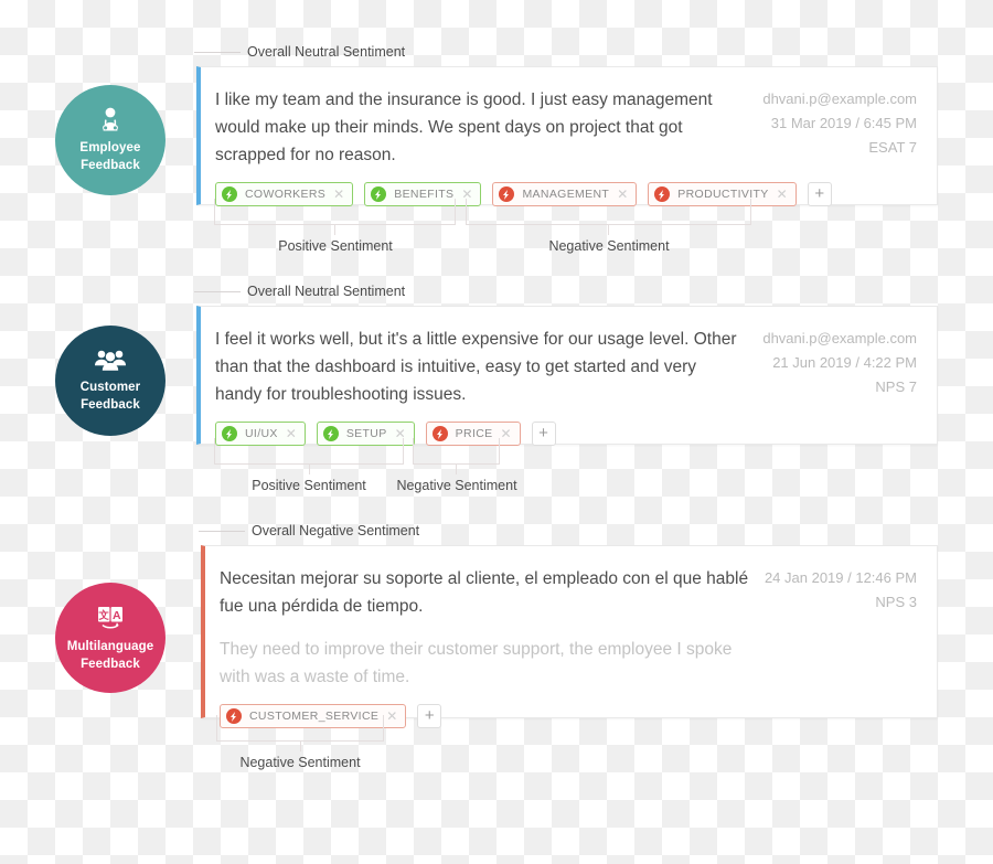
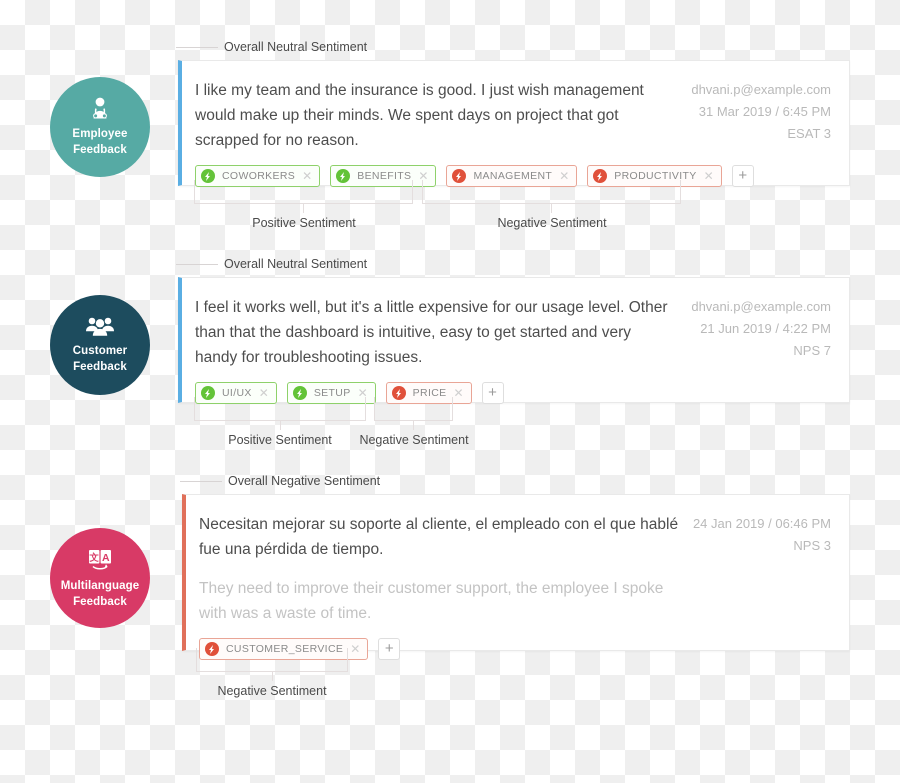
  Employee
  Feedback
  Customer
  Feedback
  文
  A
  Multilanguage
  Feedback
  Overall Neutral Sentiment
- I like my team and the insurance is good. I just easy management would make up their minds. We spent days on project that got scrapped for no reason.
+ I like my team and the insurance is good. I just wish management would make up their minds. We spent days on project that got scrapped for no reason.
  COWORKERS
  ✕
  BENEFITS
  ✕
  MANAGEMENT
  ✕
  PRODUCTIVITY
  ✕
  +
  dhvani.p@example.com
  31 Mar 2019 / 6:45 PM
- ESAT 7
+ ESAT 3
  Positive Sentiment
  Negative Sentiment
  Overall Neutral Sentiment
  I feel it works well, but it's a little expensive for our usage level. Other than that the dashboard is intuitive, easy to get started and very handy for troubleshooting issues.
  UI/UX
  ✕
  SETUP
  ✕
  PRICE
  ✕
  +
  dhvani.p@example.com
  21 Jun 2019 / 4:22 PM
  NPS 7
  Positive Sentiment
  Negative Sentiment
  Overall Negative Sentiment
  Necesitan mejorar su soporte al cliente, el empleado con el que hablé fue una pérdida de tiempo.
  They need to improve their customer support, the employee I spoke with was a waste of time.
  CUSTOMER_SERVICE
  ✕
  +
- 24 Jan 2019 / 12:46 PM
+ 24 Jan 2019 / 06:46 PM
  NPS 3
  Negative Sentiment
